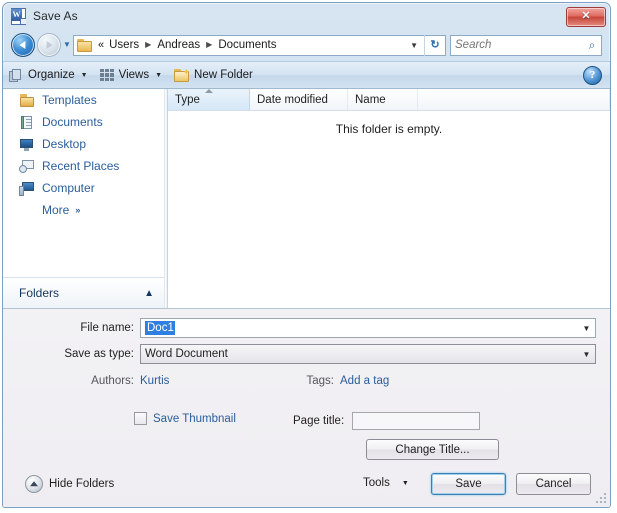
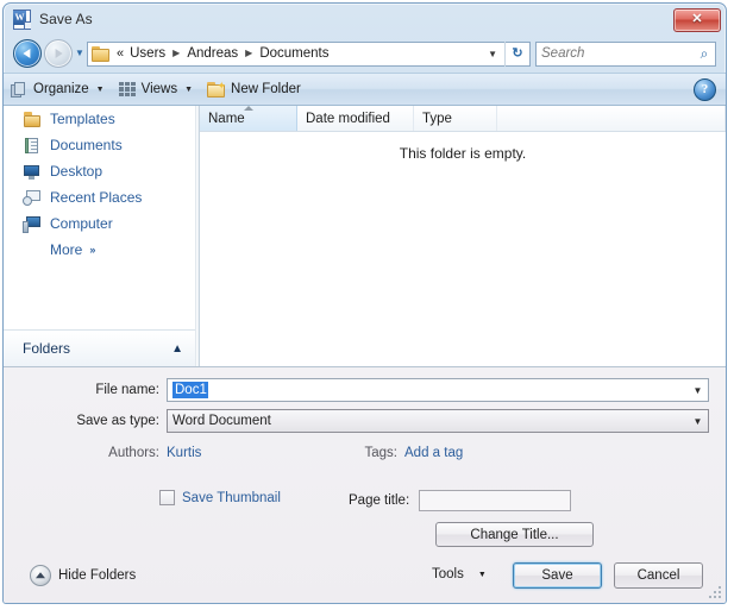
  W
  Save As
  ✕
  ▼
  «
  Users
  ▶
  Andreas
  ▶
  Documents
  ▼
  ↻
  Search
  ⌕
  Organize
  Views
  ✦
  New Folder
  ?
  Templates
  Documents
  Desktop
  Recent Places
  Computer
  More
  »
  Folders
  ▲
- Type
+ Name
  Date modified
- Name
+ Type
  This folder is empty.
  File name:
  Doc1
  ▼
  Save as type:
  Word Document
  ▼
  Authors:
  Kurtis
  Tags:
  Add a tag
  Save Thumbnail
  Page title:
  Change Title...
  Hide Folders
  Tools
  Save
  Cancel
